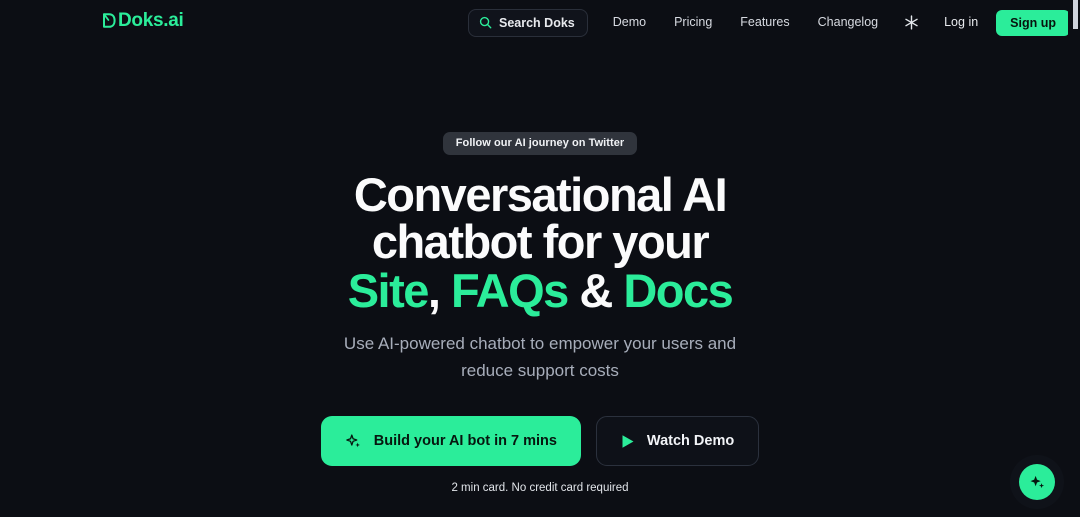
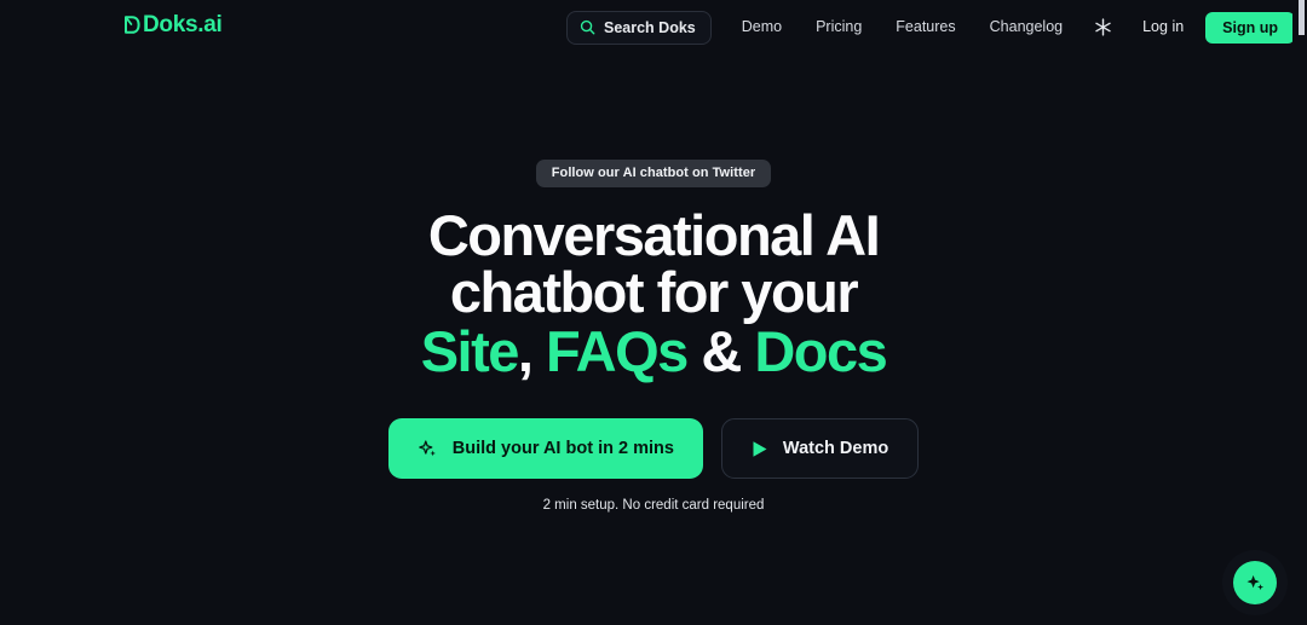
  Doks.ai
  Search Doks
  Demo
  Pricing
  Features
  Changelog
  Log in
  Sign up
- Follow our AI journey on Twitter
+ Follow our AI chatbot on Twitter
  Conversational AI
  chatbot for your
  Site, FAQs & Docs
- Use AI-powered chatbot to empower your users and reduce support costs
- Build your AI bot in 7 mins
+ Build your AI bot in 2 mins
  Watch Demo
- 2 min card. No credit card required
+ 2 min setup. No credit card required
